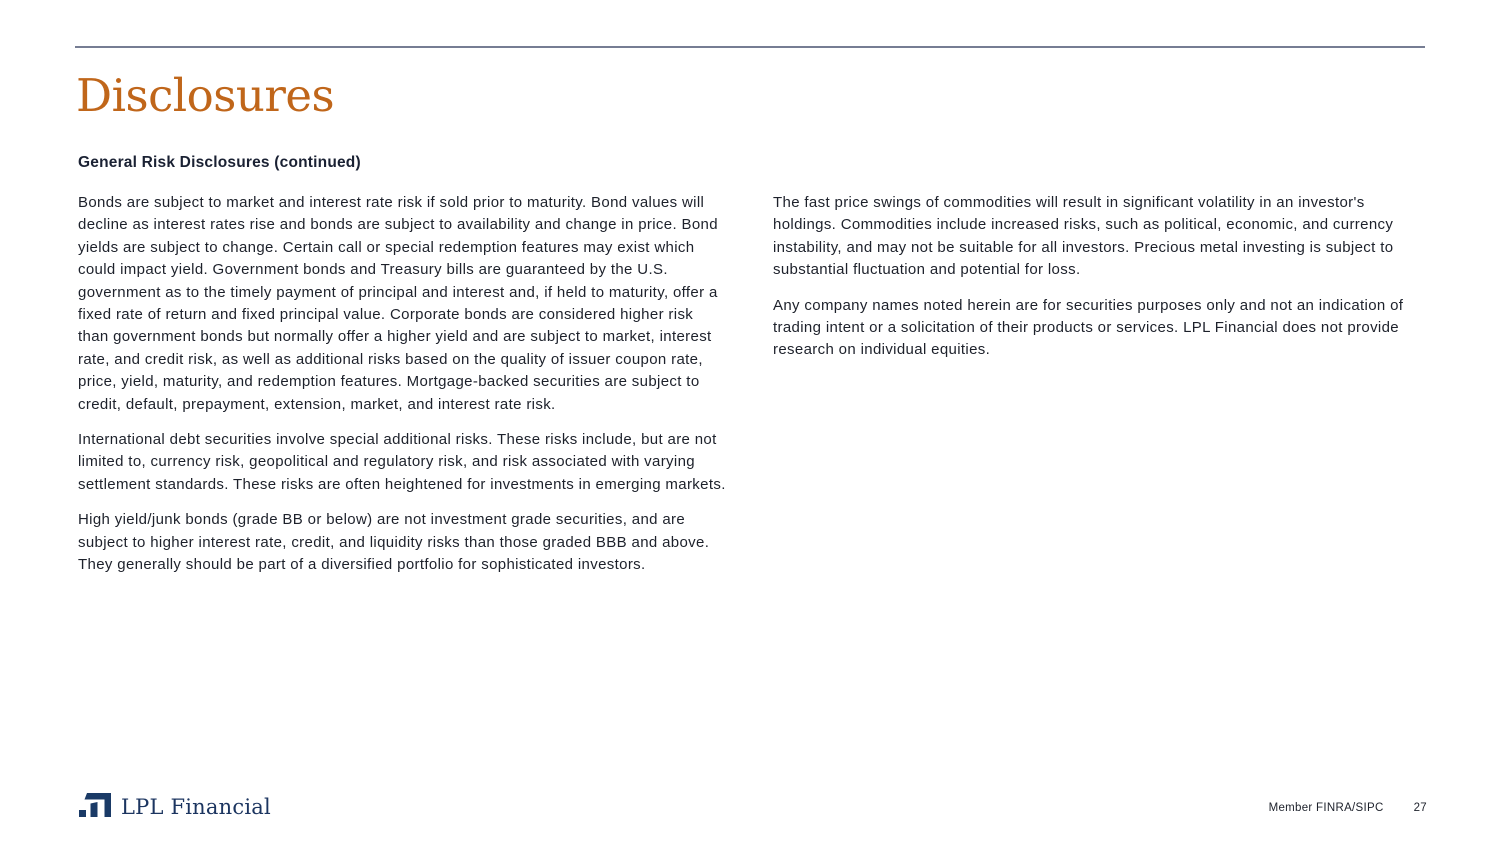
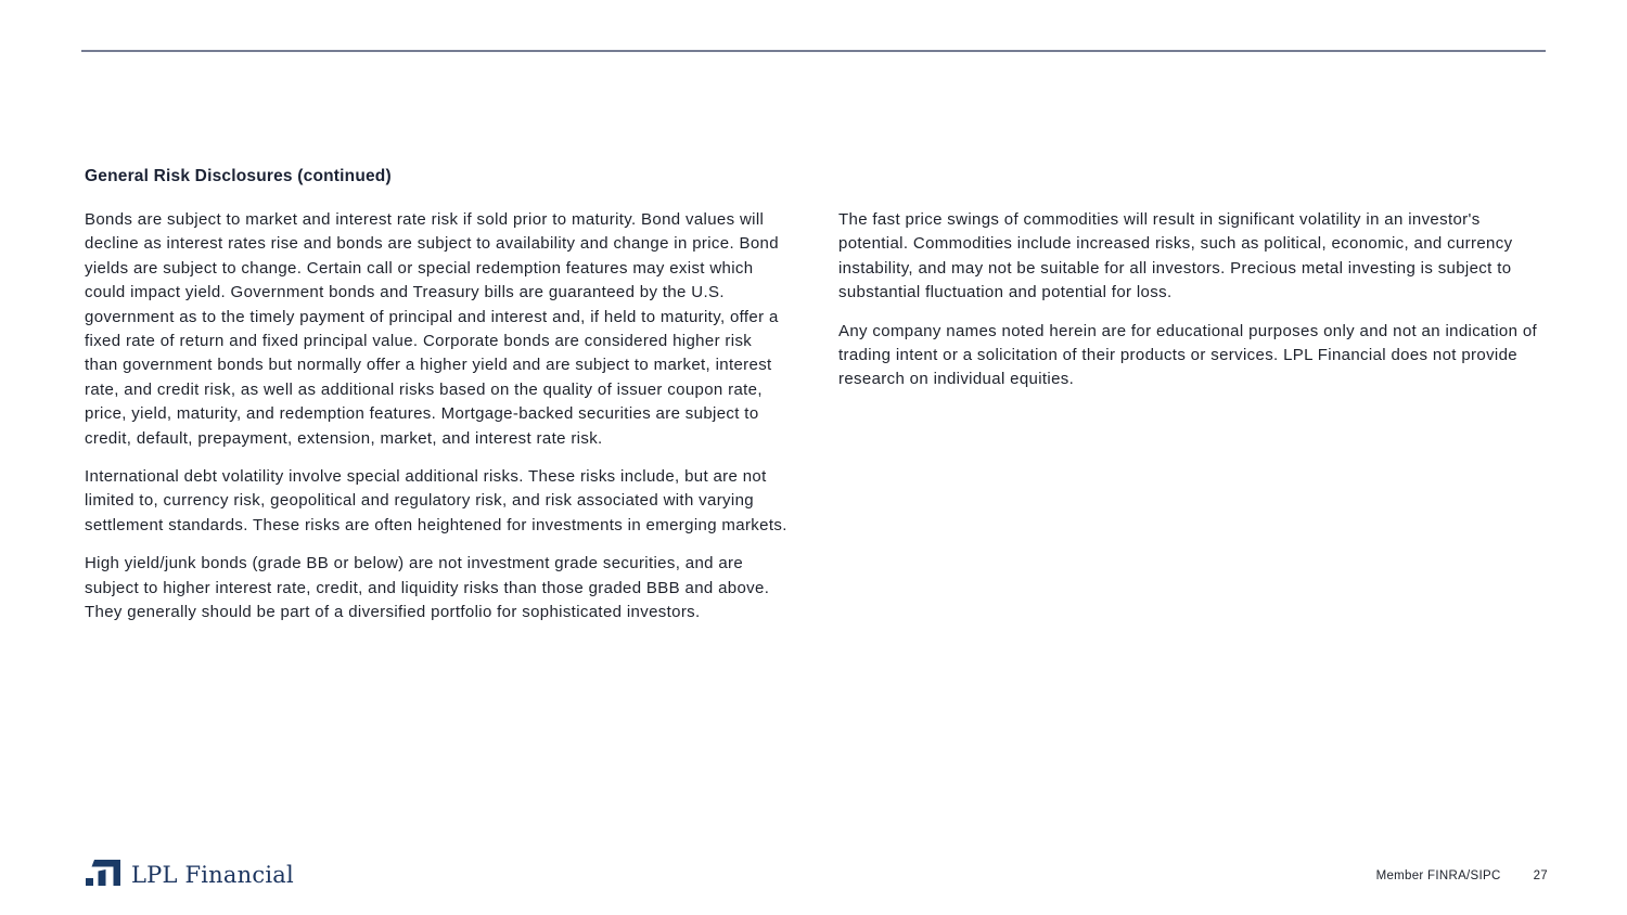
- Disclosures
  General Risk Disclosures (continued)
  Bonds are subject to market and interest rate risk if sold prior to maturity. Bond values will decline as interest rates rise and bonds are subject to availability and change in price. Bond yields are subject to change. Certain call or special redemption features may exist which could impact yield. Government bonds and Treasury bills are guaranteed by the U.S. government as to the timely payment of principal and interest and, if held to maturity, offer a fixed rate of return and fixed principal value. Corporate bonds are considered higher risk than government bonds but normally offer a higher yield and are subject to market, interest rate, and credit risk, as well as additional risks based on the quality of issuer coupon rate, price, yield, maturity, and redemption features. Mortgage-backed securities are subject to credit, default, prepayment, extension, market, and interest rate risk.
- International debt securities involve special additional risks. These risks include, but are not limited to, currency risk, geopolitical and regulatory risk, and risk associated with varying settlement standards. These risks are often heightened for investments in emerging markets.
+ International debt volatility involve special additional risks. These risks include, but are not limited to, currency risk, geopolitical and regulatory risk, and risk associated with varying settlement standards. These risks are often heightened for investments in emerging markets.
  High yield/junk bonds (grade BB or below) are not investment grade securities, and are subject to higher interest rate, credit, and liquidity risks than those graded BBB and above. They generally should be part of a diversified portfolio for sophisticated investors.
- The fast price swings of commodities will result in significant volatility in an investor's holdings. Commodities include increased risks, such as political, economic, and currency instability, and may not be suitable for all investors. Precious metal investing is subject to substantial fluctuation and potential for loss.
+ The fast price swings of commodities will result in significant volatility in an investor's potential. Commodities include increased risks, such as political, economic, and currency instability, and may not be suitable for all investors. Precious metal investing is subject to substantial fluctuation and potential for loss.
- Any company names noted herein are for securities purposes only and not an indication of trading intent or a solicitation of their products or services. LPL Financial does not provide research on individual equities.
+ Any company names noted herein are for educational purposes only and not an indication of trading intent or a solicitation of their products or services. LPL Financial does not provide research on individual equities.
  LPL Financial
  Member FINRA/SIPC
  27
